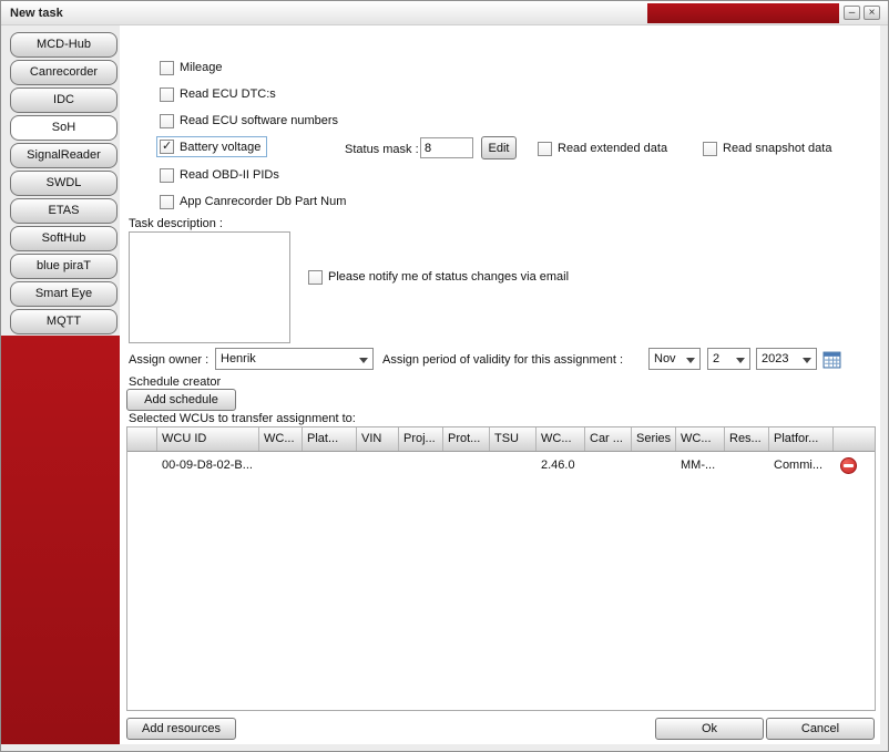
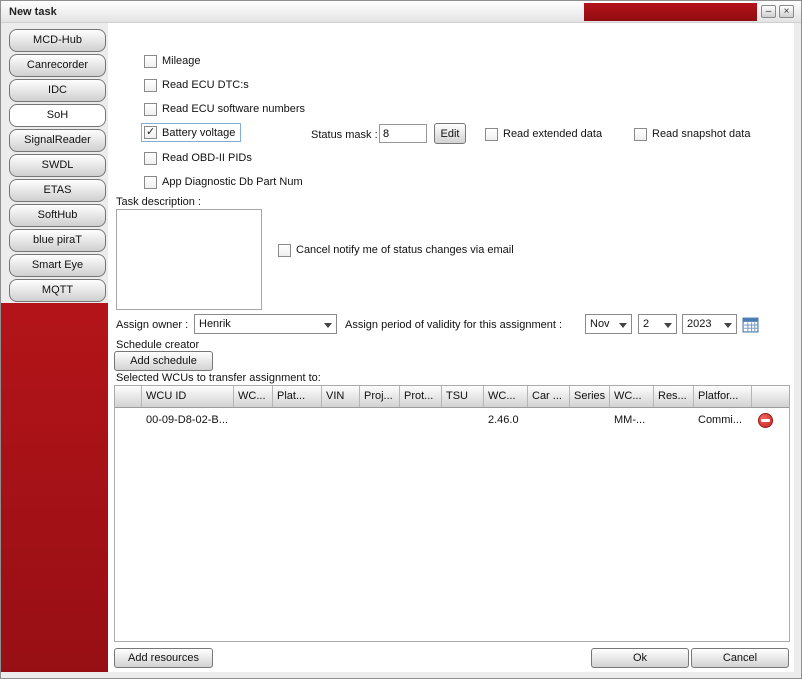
  New task
  –
  ×
  MCD-Hub
  Canrecorder
  IDC
  SoH
  SignalReader
  SWDL
  ETAS
  SoftHub
  blue piraT
  Smart Eye
  MQTT
  Mileage
  Read ECU DTC:s
  Read ECU software numbers
  ✓
  Battery voltage
  Read OBD-II PIDs
- App Canrecorder Db Part Num
+ App Diagnostic Db Part Num
  Status mask :
  8
  Edit
  Read extended data
  Read snapshot data
  Task description :
- Please notify me of status changes via email
+ Cancel notify me of status changes via email
  Assign owner :
  Henrik
  Assign period of validity for this assignment :
  Nov
  2
  2023
  Schedule creator
  Add schedule
  Selected WCUs to transfer assignment to:
  WCU ID
  WC...
  Plat...
  VIN
  Proj...
  Prot...
  TSU
  WC...
  Car ...
  Series
  WC...
  Res...
  Platfor...
  00-09-D8-02-B...
  2.46.0
  MM-...
  Commi...
  Add resources
  Ok
  Cancel
